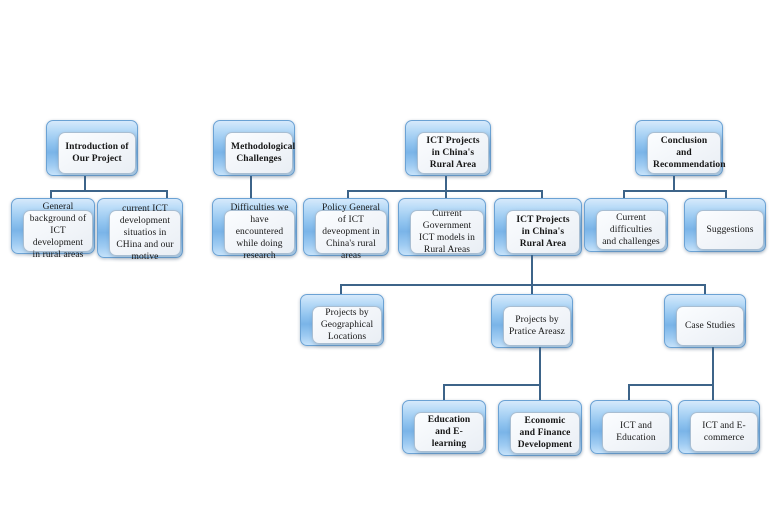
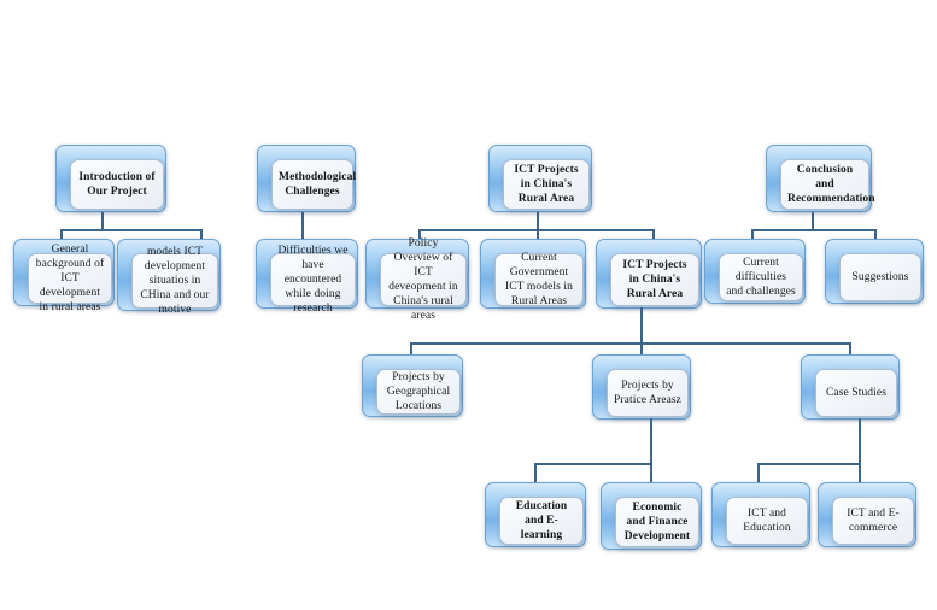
  Introduction of Our Project
  General background of ICT development in rural areas
- current ICT development situatios in CHina and our motive
+ models ICT development situatios in CHina and our motive
  Methodological Challenges
  Difficulties we have encountered while doing research
  ICT Projects in China's Rural Area
- Policy General of ICT deveopment in China's rural areas
+ Policy Overview of ICT deveopment in China's rural areas
  Current Government ICT models in Rural Areas
  ICT Projects in China's Rural Area
  Projects by Geographical Locations
  Projects by Pratice Areasz
  Case Studies
  Education and E-learning
  Economic and Finance Development
  ICT and Education
  ICT and E-commerce
  Conclusion and Recommendation
  Current difficulties and challenges
  Suggestions
